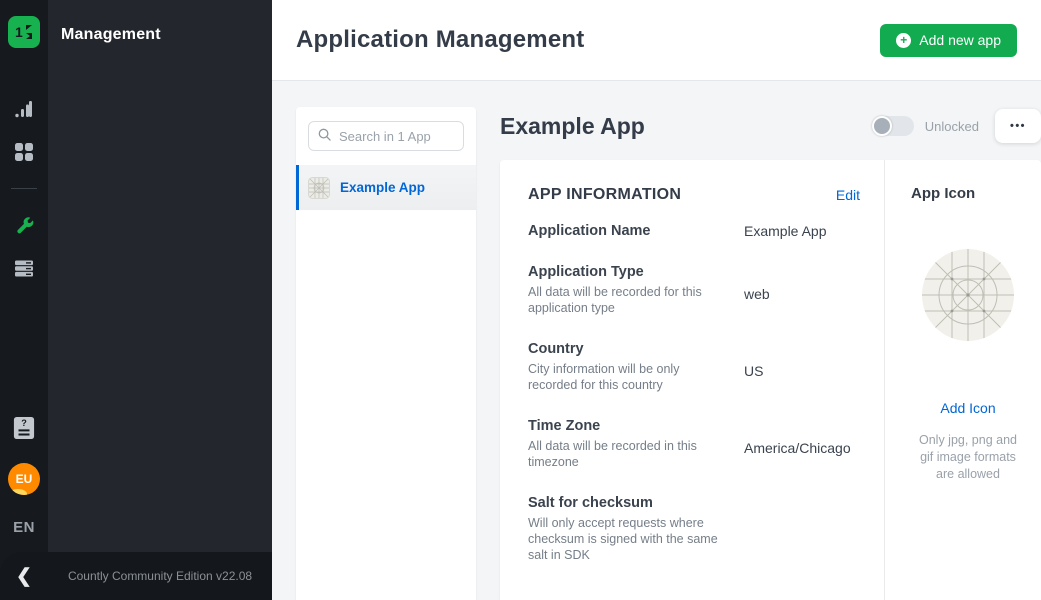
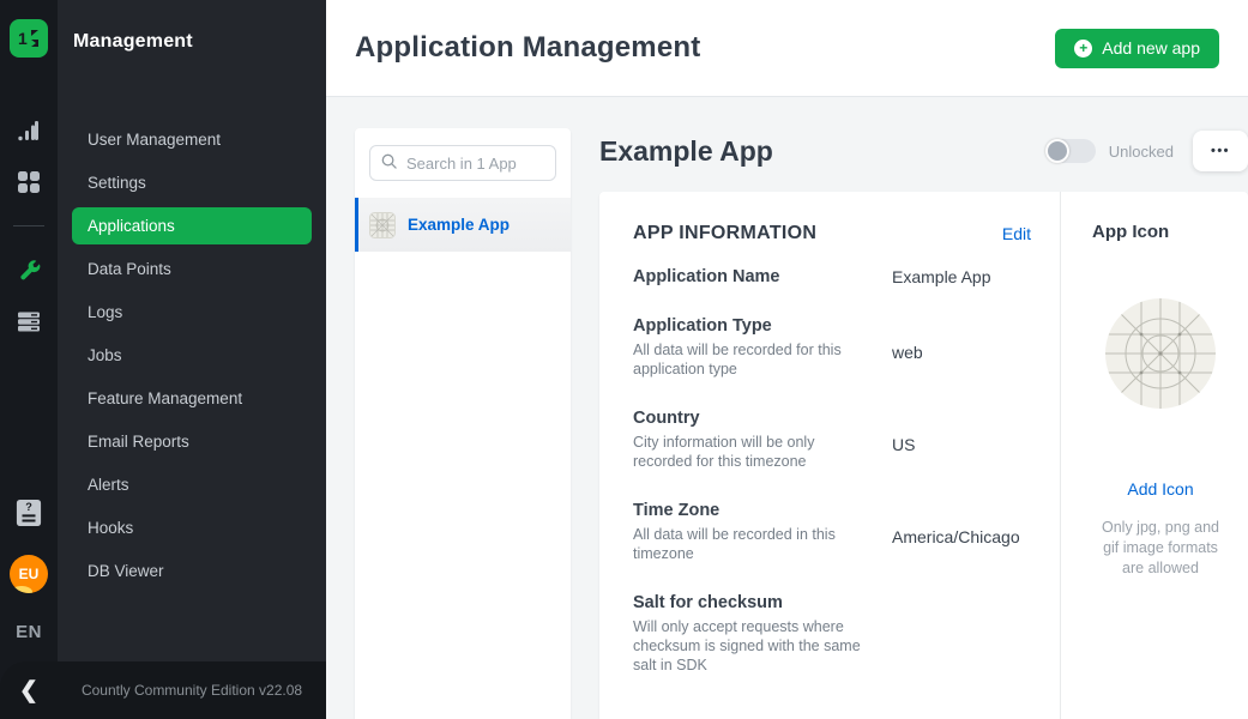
  1
  ?
  EU
  EN
  Management
+ User Management
+ Settings
+ Applications
+ Data Points
+ Logs
+ Jobs
+ Feature Management
+ Email Reports
+ Alerts
+ Hooks
+ DB Viewer
  ❮
  Countly Community Edition v22.08
  Application Management
  +
  Add new app
  Search in 1 App
  Example App
  Example App
  Unlocked
  •••
  APP INFORMATION
  Edit
  Application Name
  Example App
  Application Type
  All data will be recorded for this application type
  web
  Country
- City information will be only recorded for this country
+ City information will be only recorded for this timezone
  US
  Time Zone
  All data will be recorded in this timezone
  America/Chicago
  Salt for checksum
  Will only accept requests where checksum is signed with the same salt in SDK
  App Icon
  Add Icon
  Only jpg, png and gif image formats are allowed
